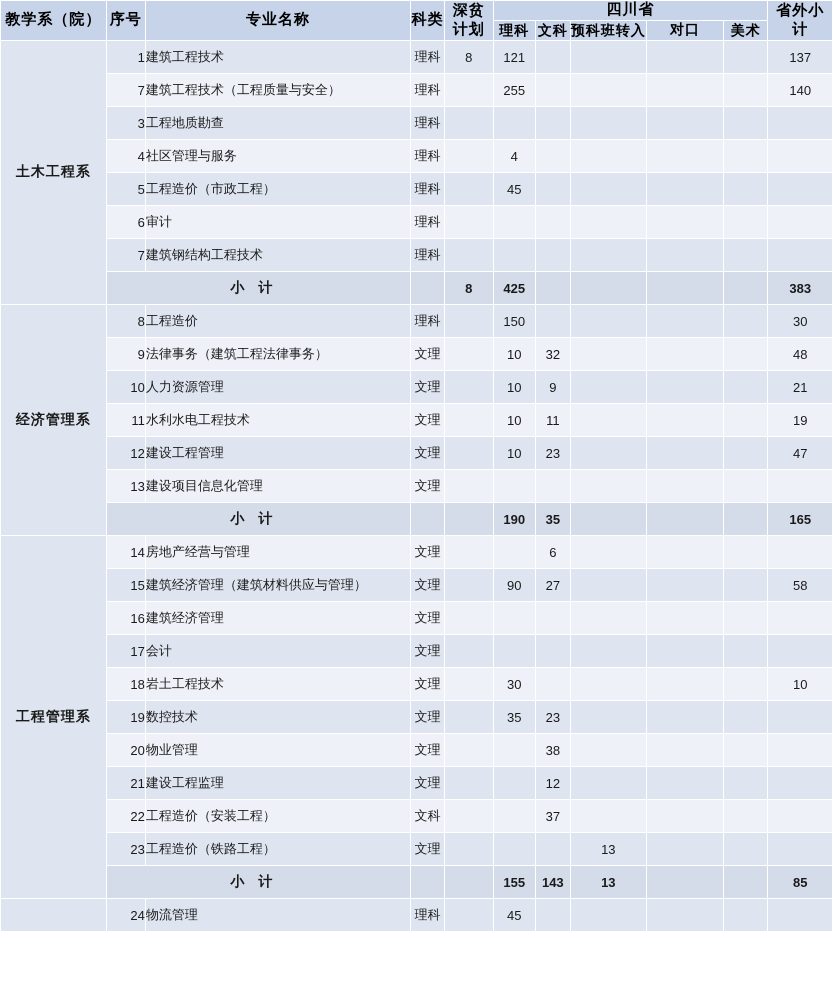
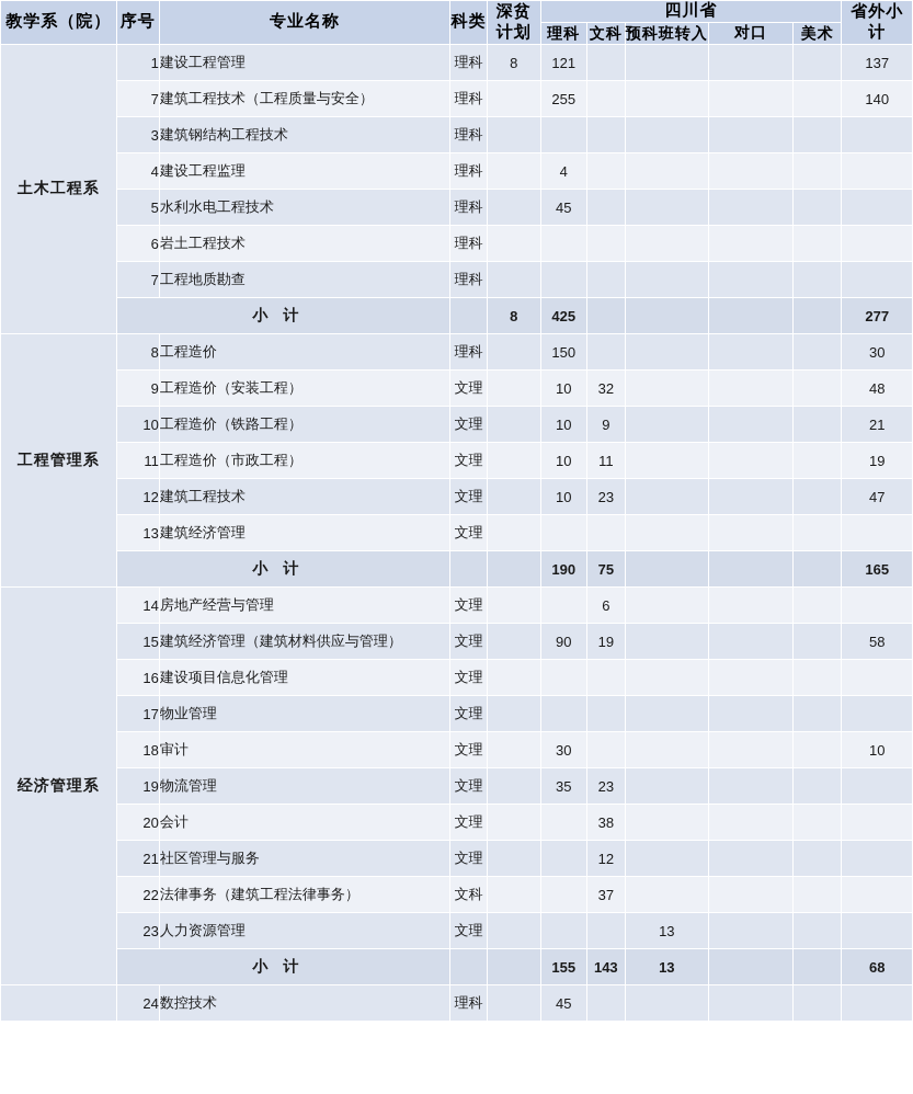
  教学系（院）	序号	专业名称	科类	深贫计划	四川省	省外小计
  理科	文科	预科班转入	对口	美术
- 土木工程系	1	建筑工程技术	理科	8	121					137
+ 土木工程系	1	建设工程管理	理科	8	121					137
  7	建筑工程技术（工程质量与安全）	理科		255					140
- 3	工程地质勘查	理科
+ 3	建筑钢结构工程技术	理科
- 4	社区管理与服务	理科		4
+ 4	建设工程监理	理科		4
- 5	工程造价（市政工程）	理科		45
+ 5	水利水电工程技术	理科		45
- 6	审计	理科
+ 6	岩土工程技术	理科
- 7	建筑钢结构工程技术	理科
+ 7	工程地质勘查	理科
- 小计		8	425					383
+ 小计		8	425					277
- 经济管理系	8	工程造价	理科		150					30
+ 工程管理系	8	工程造价	理科		150					30
- 9	法律事务（建筑工程法律事务）	文理		10	32				48
+ 9	工程造价（安装工程）	文理		10	32				48
- 10	人力资源管理	文理		10	9				21
+ 10	工程造价（铁路工程）	文理		10	9				21
- 11	水利水电工程技术	文理		10	11				19
+ 11	工程造价（市政工程）	文理		10	11				19
- 12	建设工程管理	文理		10	23				47
+ 12	建筑工程技术	文理		10	23				47
- 13	建设项目信息化管理	文理
+ 13	建筑经济管理	文理
- 小计			190	35				165
+ 小计			190	75				165
- 工程管理系	14	房地产经营与管理	文理			6
+ 经济管理系	14	房地产经营与管理	文理			6
- 15	建筑经济管理（建筑材料供应与管理）	文理		90	27				58
+ 15	建筑经济管理（建筑材料供应与管理）	文理		90	19				58
- 16	建筑经济管理	文理
+ 16	建设项目信息化管理	文理
- 17	会计	文理
+ 17	物业管理	文理
- 18	岩土工程技术	文理		30					10
+ 18	审计	文理		30					10
- 19	数控技术	文理		35	23
+ 19	物流管理	文理		35	23
- 20	物业管理	文理			38
+ 20	会计	文理			38
- 21	建设工程监理	文理			12
+ 21	社区管理与服务	文理			12
- 22	工程造价（安装工程）	文科			37
+ 22	法律事务（建筑工程法律事务）	文科			37
- 23	工程造价（铁路工程）	文理				13
+ 23	人力资源管理	文理				13
- 小计			155	143	13			85
+ 小计			155	143	13			68
- 	24	物流管理	理科		45
+ 	24	数控技术	理科		45
